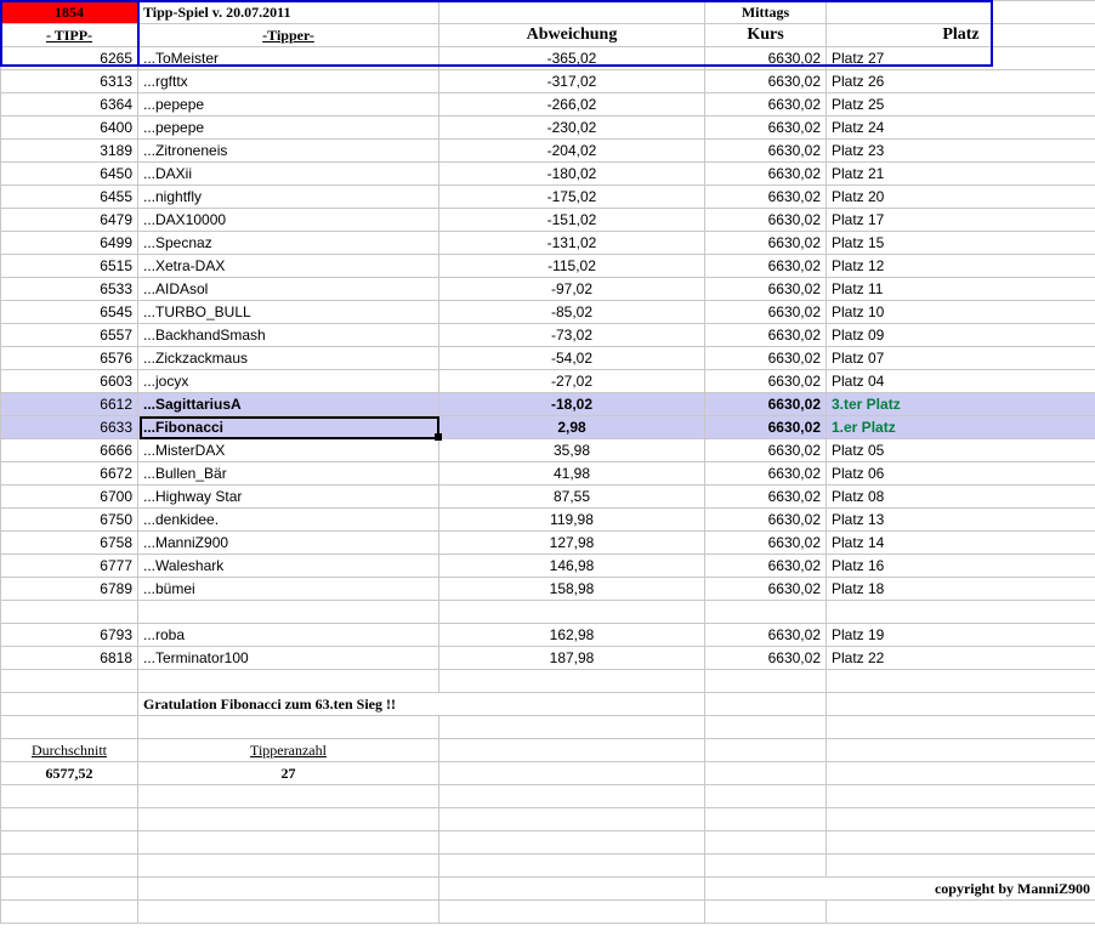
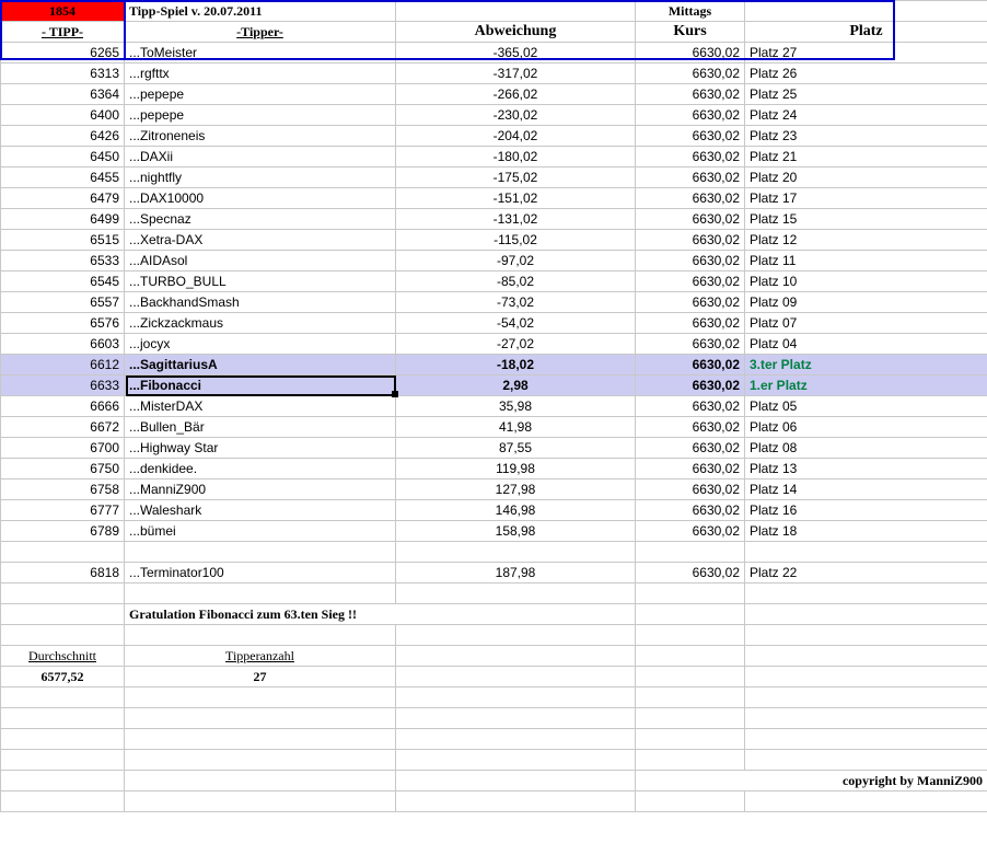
  1854	Tipp-Spiel v. 20.07.2011		Mittags
  - TIPP-	-Tipper-	Abweichung	Kurs	Platz
  6265	...ToMeister	-365,02	6630,02	Platz 27
  6313	...rgfttx	-317,02	6630,02	Platz 26
  6364	...pepepe	-266,02	6630,02	Platz 25
  6400	...pepepe	-230,02	6630,02	Platz 24
- 3189	...Zitroneneis	-204,02	6630,02	Platz 23
+ 6426	...Zitroneneis	-204,02	6630,02	Platz 23
  6450	...DAXii	-180,02	6630,02	Platz 21
  6455	...nightfly	-175,02	6630,02	Platz 20
  6479	...DAX10000	-151,02	6630,02	Platz 17
  6499	...Specnaz	-131,02	6630,02	Platz 15
  6515	...Xetra-DAX	-115,02	6630,02	Platz 12
  6533	...AIDAsol	-97,02	6630,02	Platz 11
  6545	...TURBO_BULL	-85,02	6630,02	Platz 10
  6557	...BackhandSmash	-73,02	6630,02	Platz 09
  6576	...Zickzackmaus	-54,02	6630,02	Platz 07
  6603	...jocyx	-27,02	6630,02	Platz 04
  6612	...SagittariusA	-18,02	6630,02	3.ter Platz
  6633	...Fibonacci	2,98	6630,02	1.er Platz
  6666	...MisterDAX	35,98	6630,02	Platz 05
  6672	...Bullen_Bär	41,98	6630,02	Platz 06
  6700	...Highway Star	87,55	6630,02	Platz 08
  6750	...denkidee.	119,98	6630,02	Platz 13
  6758	...ManniZ900	127,98	6630,02	Platz 14
  6777	...Waleshark	146,98	6630,02	Platz 16
  6789	...bümei	158,98	6630,02	Platz 18
- 6793	...roba	162,98	6630,02	Platz 19
  6818	...Terminator100	187,98	6630,02	Platz 22
  	Gratulation Fibonacci zum 63.ten Sieg !!
  Durchschnitt	Tipperanzahl
  6577,52	27
  			copyright by ManniZ900
